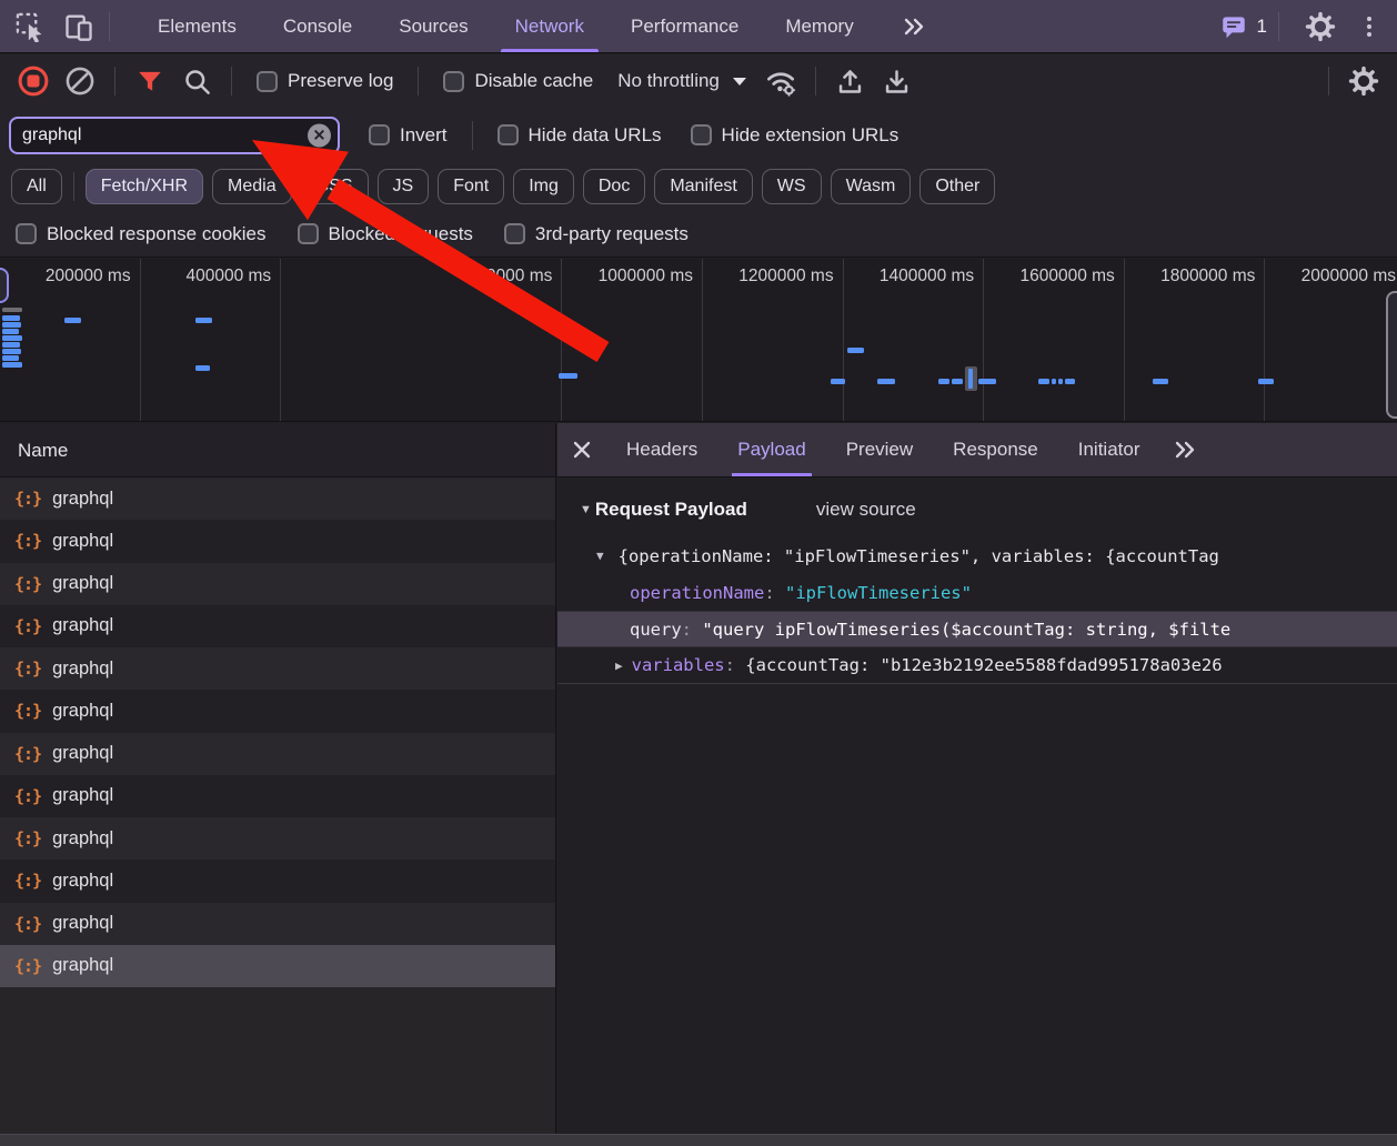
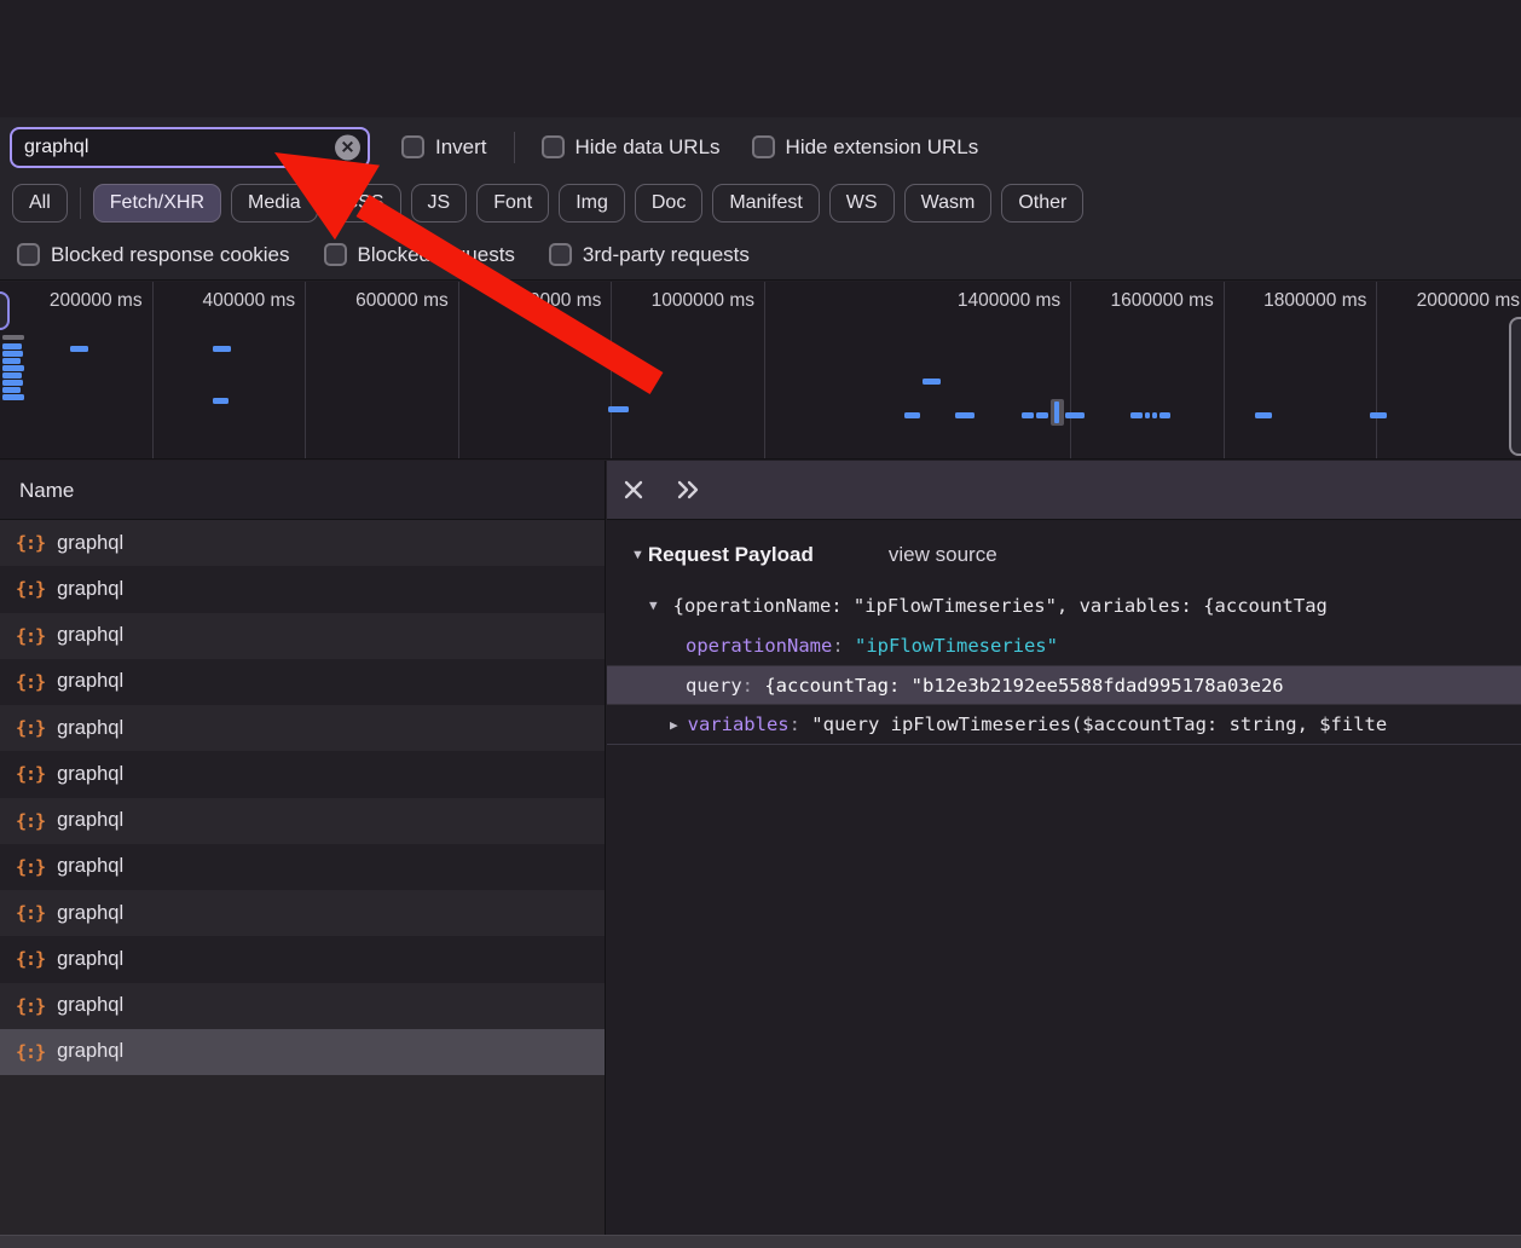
- Elements
- Console
- Sources
- Network
- Performance
- Memory
- 1
- Preserve log
- Disable cache
- No throttling
  graphql
  ✕
  Invert
  Hide data URLs
  Hide extension URLs
  All
  Fetch/XHR
  Media
  JS
  Font
  Img
  Doc
  Manifest
  WS
  Wasm
  Other
  Blocked response cookies
  Blockeuests
  3rd-party requests
  200000 ms
  400000 ms
+ 600000 ms
  1000000 ms
- 1200000 ms
  1400000 ms
  1600000 ms
  1800000 ms
  2000000 ms
  Name
  {:}
  graphql
  {:}
  graphql
  {:}
  graphql
  {:}
  graphql
  {:}
  graphql
  {:}
  graphql
  {:}
  graphql
  {:}
  graphql
  {:}
  graphql
  {:}
  graphql
  {:}
  graphql
  {:}
  graphql
- Headers
- Payload
- Preview
- Response
- Initiator
  ▼
  Request Payload
  view source
  ▼
  {operationName: "ipFlowTimeseries", variables: {accountTag
  operationName
  :
  "ipFlowTimeseries"
  query
  :
- "query ipFlowTimeseries($accountTag: string, $filte
+ {accountTag: "b12e3b2192ee5588fdad995178a03e26
  ▶
  variables
  :
- {accountTag: "b12e3b2192ee5588fdad995178a03e26
+ "query ipFlowTimeseries($accountTag: string, $filte
